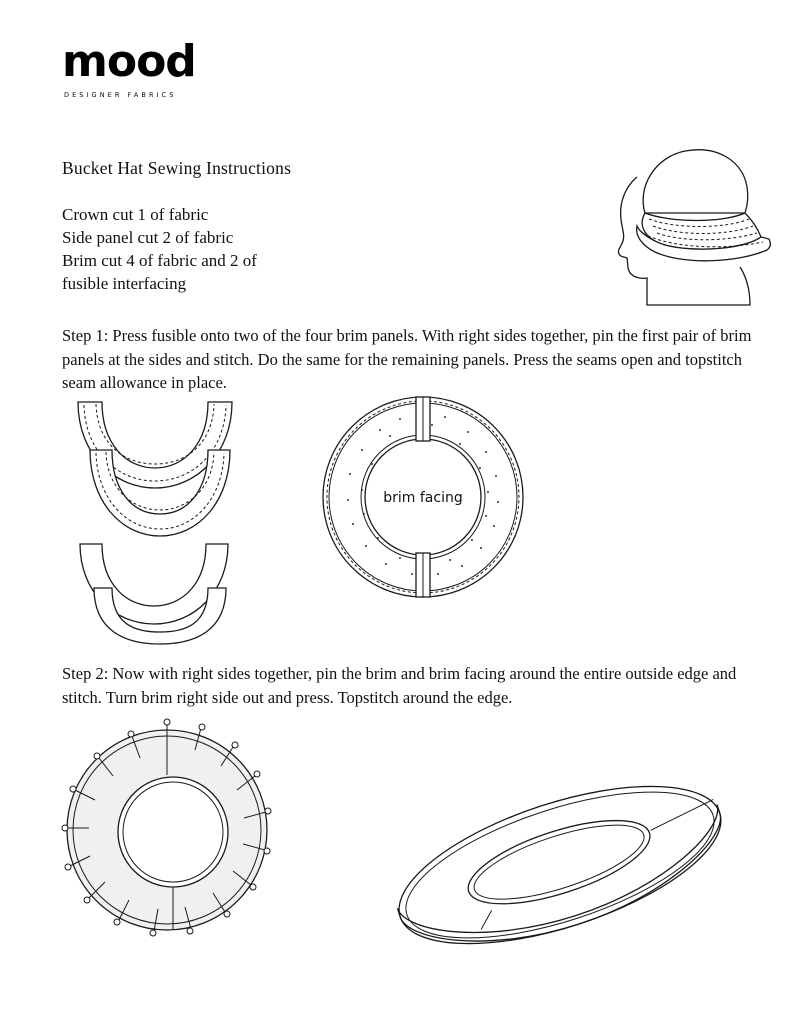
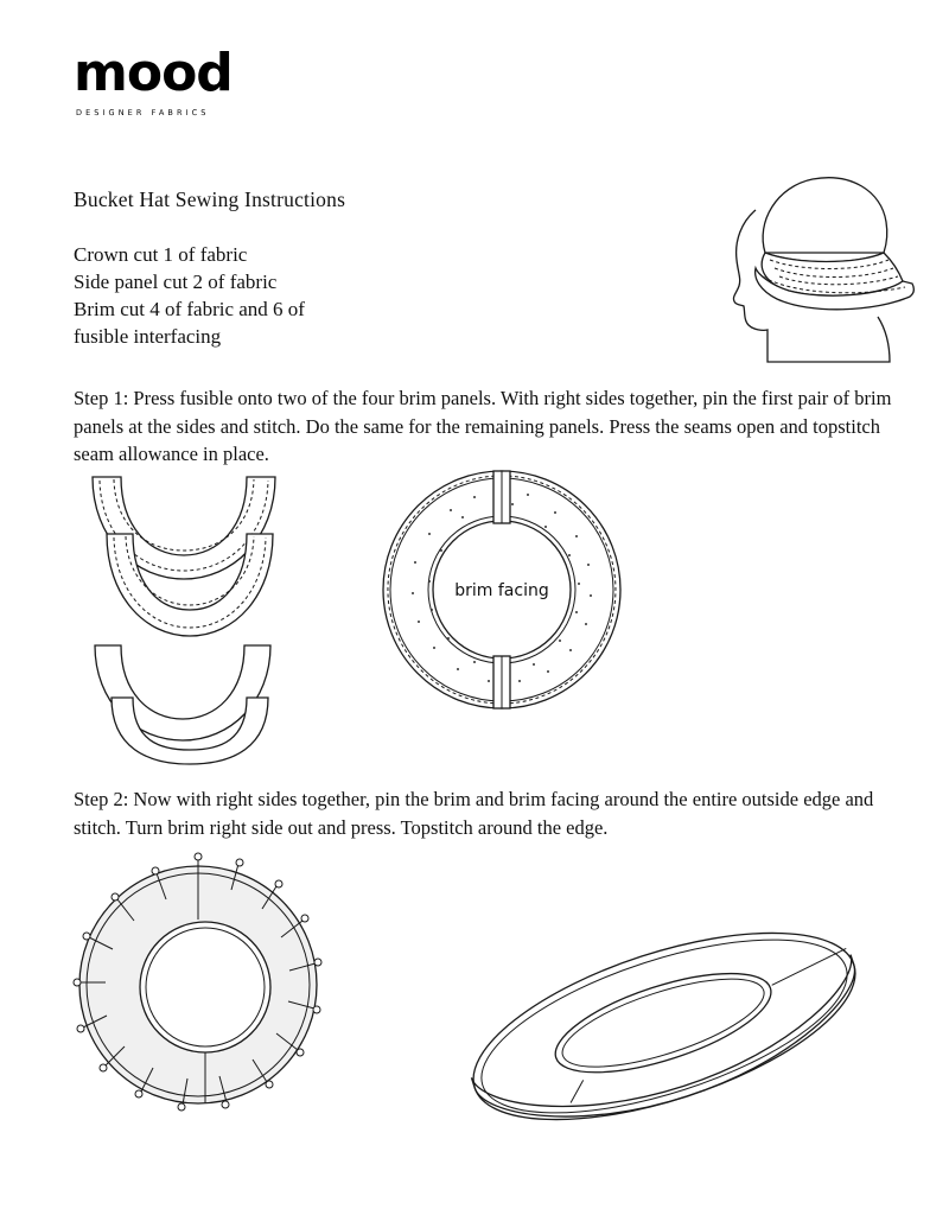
  mood
  DESIGNER FABRICS
  Bucket Hat Sewing Instructions
  Crown cut 1 of fabric
  Side panel cut 2 of fabric
- Brim cut 4 of fabric and 2 of
+ Brim cut 4 of fabric and 6 of
  fusible interfacing
  Step 1: Press fusible onto two of the four brim panels. With right sides together, pin the first pair of brim panels at the sides and stitch. Do the same for the remaining panels. Press the seams open and topstitch seam allowance in place.
  Step 2: Now with right sides together, pin the brim and brim facing around the entire outside edge and stitch. Turn brim right side out and press. Topstitch around the edge.
  brim facing
